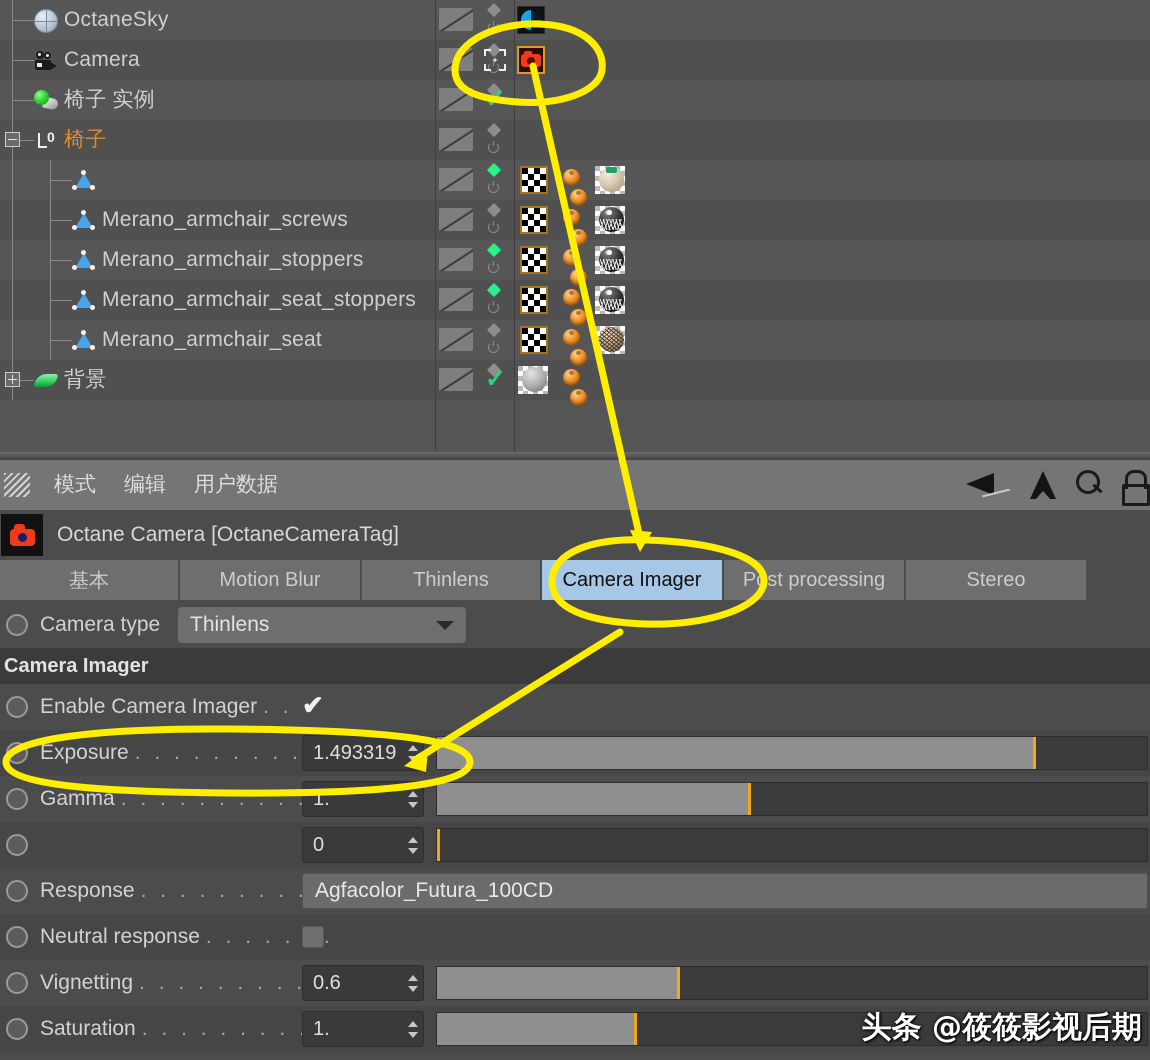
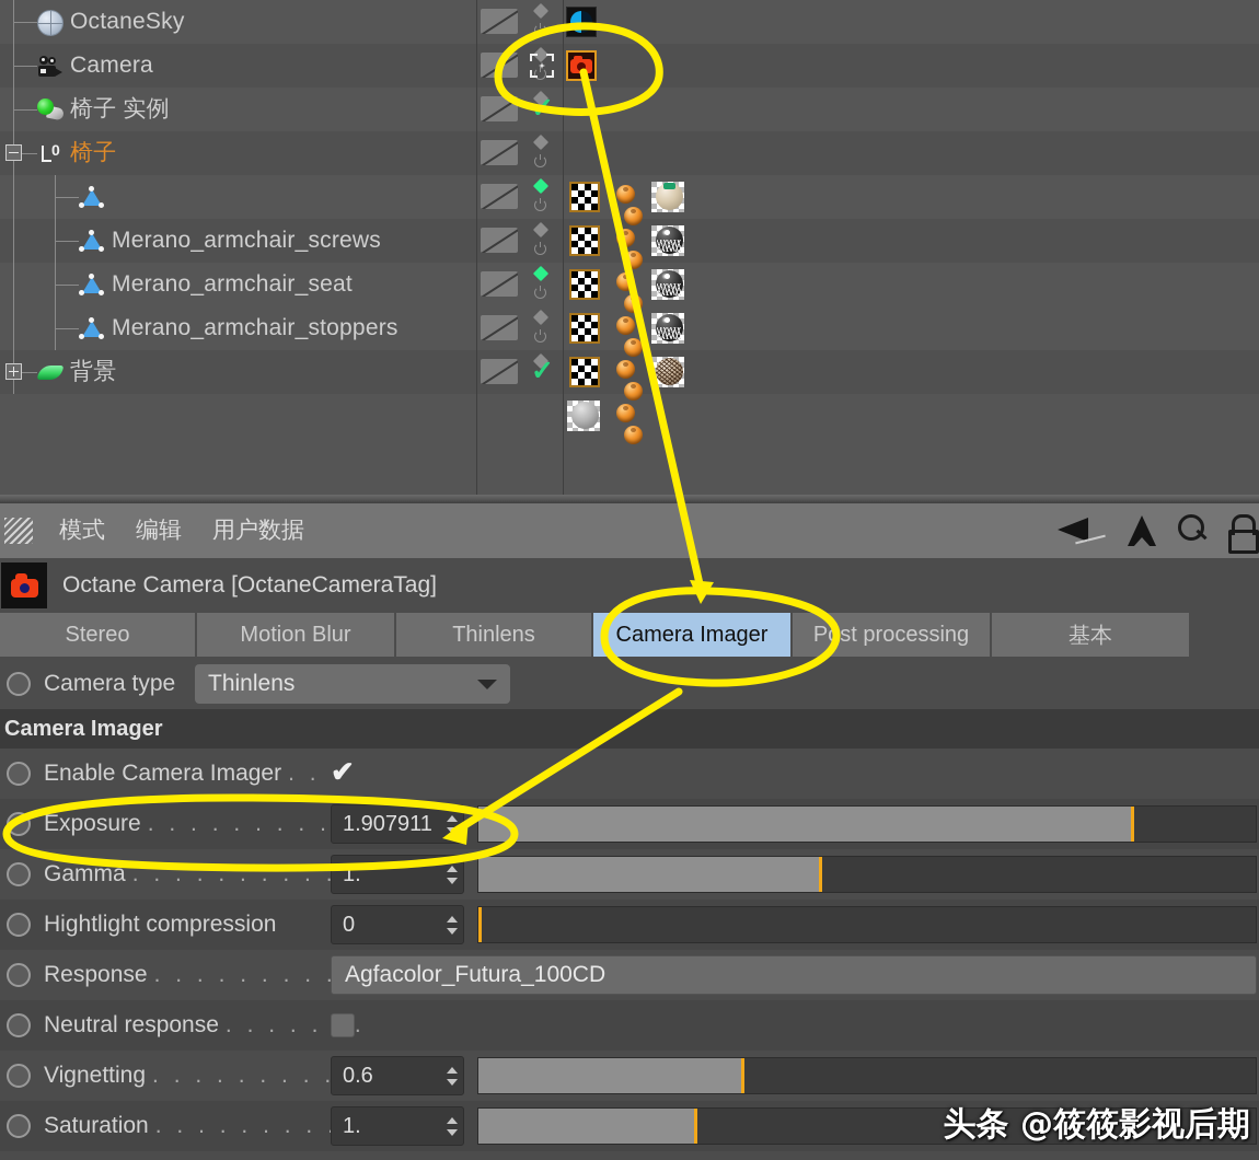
  OctaneSky
  Camera
  椅子 实例
  0
  椅子
  Merano_armchair_screws
- Merano_armchair_stoppers
+ Merano_armchair_seat
- Merano_armchair_seat_stoppers
- Merano_armchair_seat
+ Merano_armchair_stoppers
  背景
  ✓
  模式
  编辑
  用户数据
  Octane Camera [OctaneCameraTag]
- 基本
+ Stereo
  Motion Blur
  Thinlens
  Camera Imager
  Pst processing
- Stereo
+ 基本
  Camera type
  Thinlens
  Camera Imager
  Enable Camera Imager
  . .
  ✔
  Exposure
- 1.493319
+ 1.907911
  Gamma
  1.
+ Hightlight compression
  0
  Response
  Agfacolor_Futura_100CD
  Neutral response
  . . . . . .
  Vignetting
  0.6
  Saturation
  1.
  头条 @筱筱影视后期
